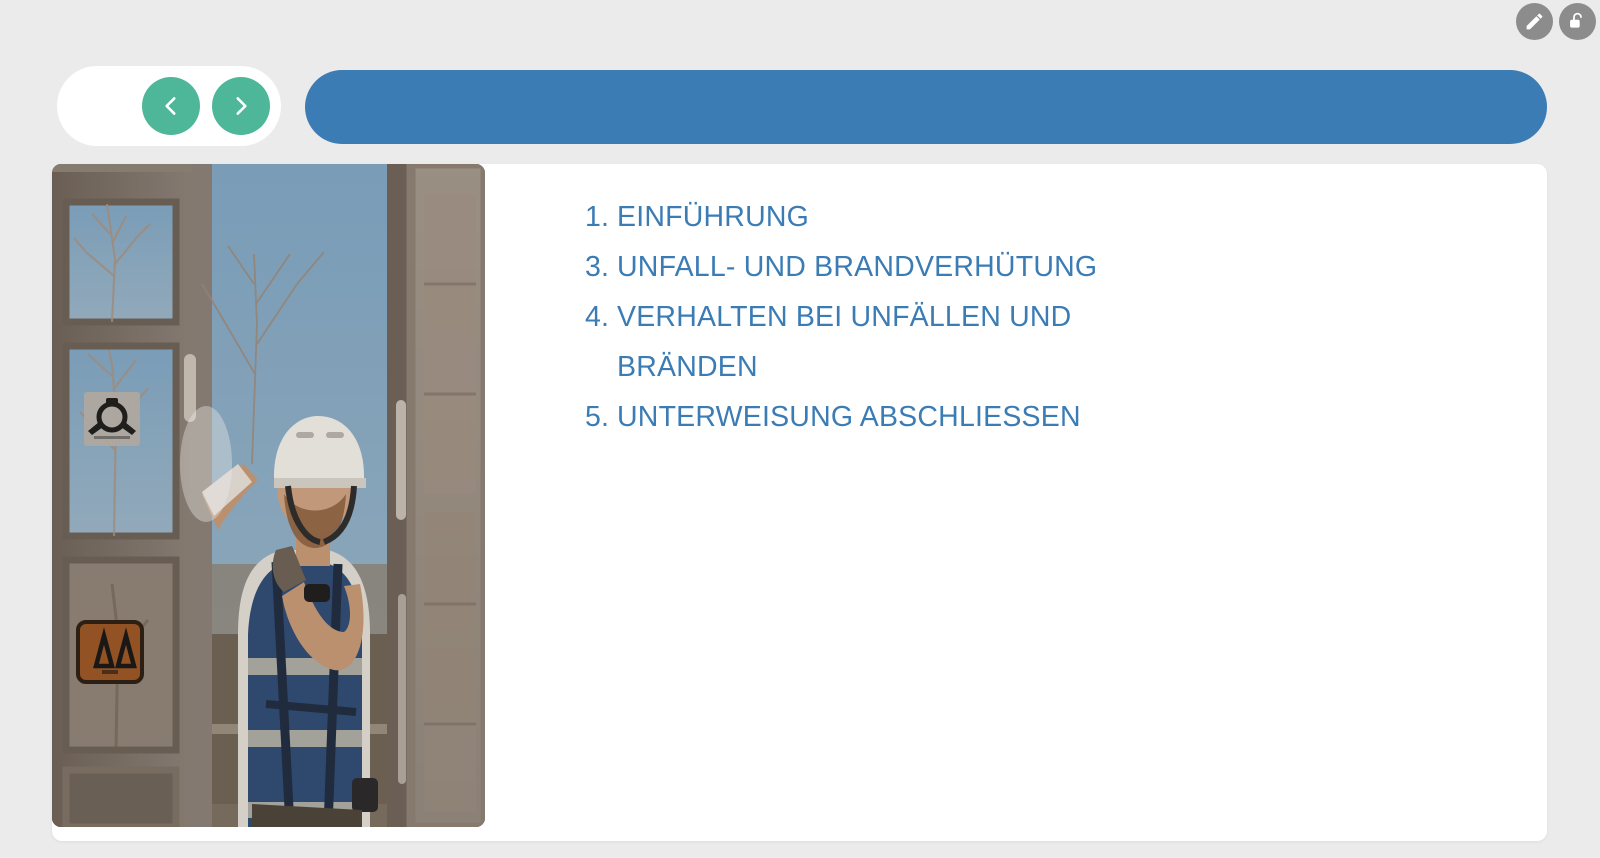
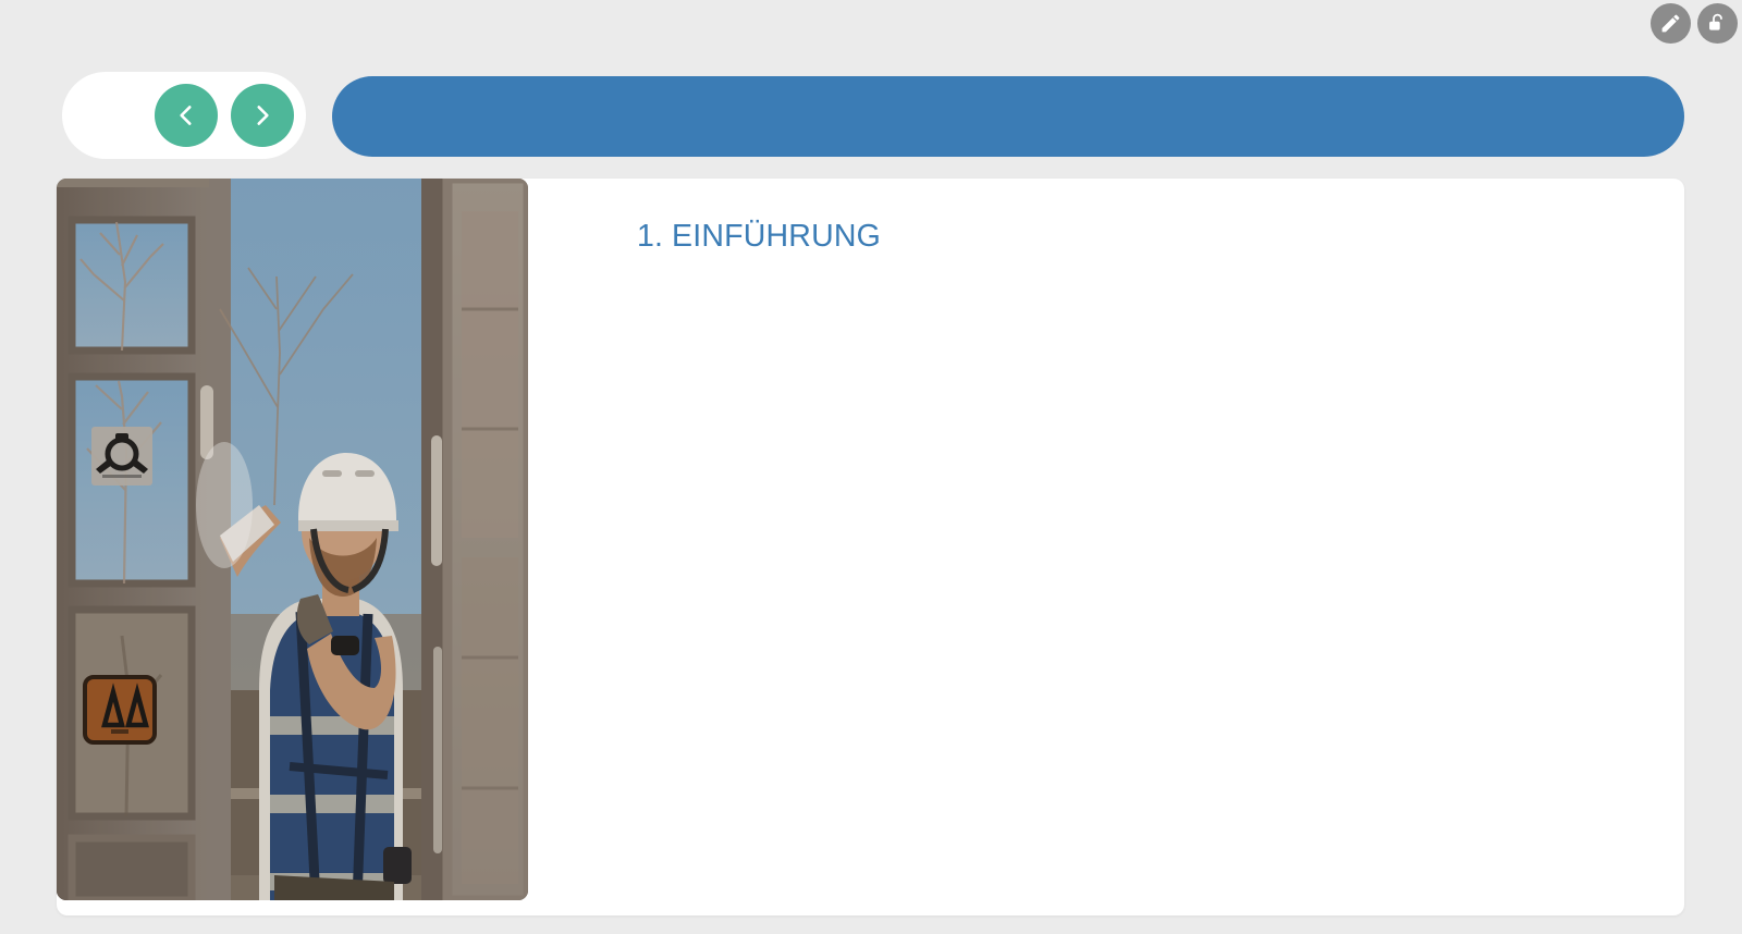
  1.
  EINFÜHRUNG
- 3.
- UNFALL- UND BRANDVERHÜTUNG
- 4.
- VERHALTEN BEI UNFÄLLEN UND
- BRÄNDEN
- 5.
- UNTERWEISUNG ABSCHLIESSEN
